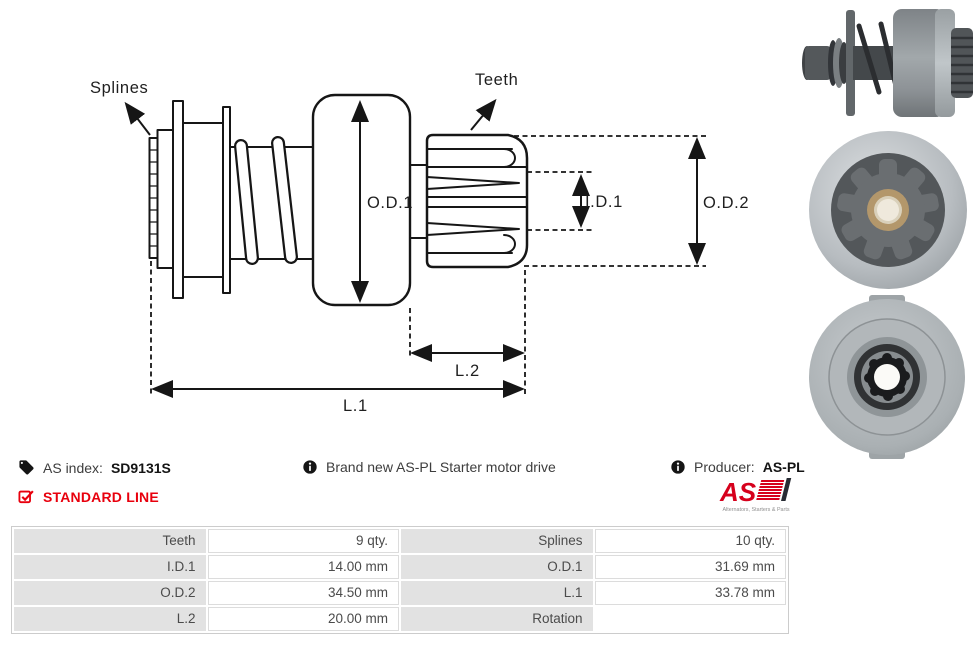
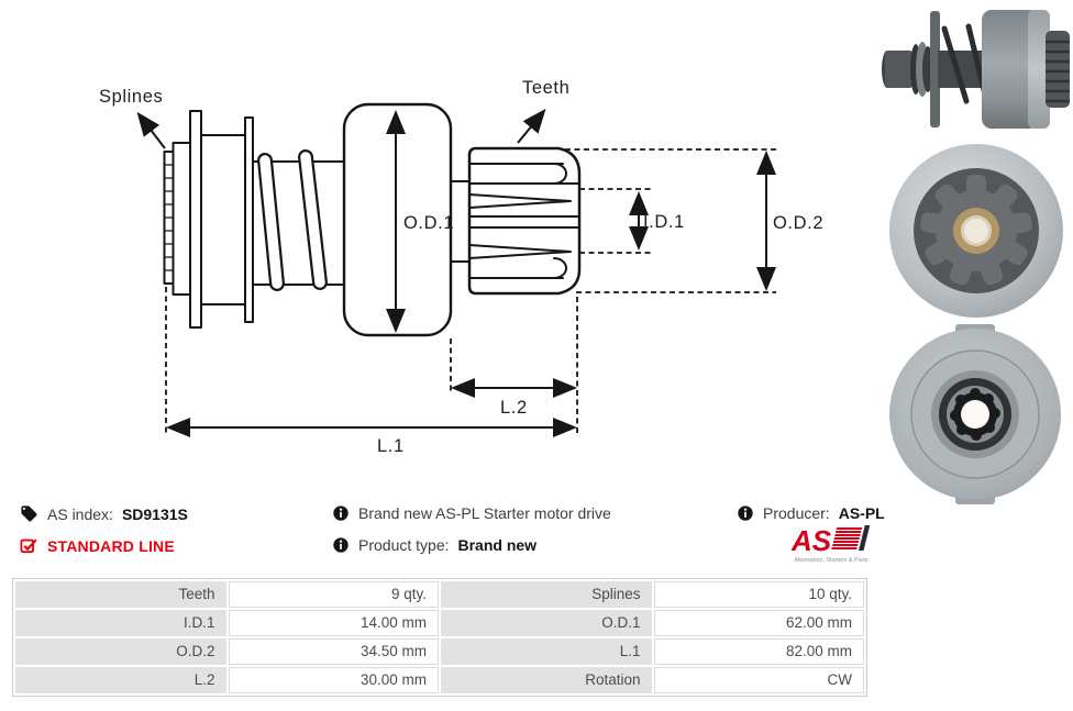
  Splines
  Teeth
  O.D.1
  I.D.1
  O.D.2
  L.2
  L.1
  AS index:
  SD9131S
  STANDARD LINE
  Brand new AS-PL Starter motor drive
+ Product type:
+ Brand new
  Producer:
  AS-PL
  AS
  Teeth
  9 qty.
  Splines
  10 qty.
  I.D.1
  14.00 mm
  O.D.1
- 31.69 mm
+ 62.00 mm
  O.D.2
  34.50 mm
  L.1
- 33.78 mm
+ 82.00 mm
  L.2
- 20.00 mm
+ 30.00 mm
  Rotation
+ CW
